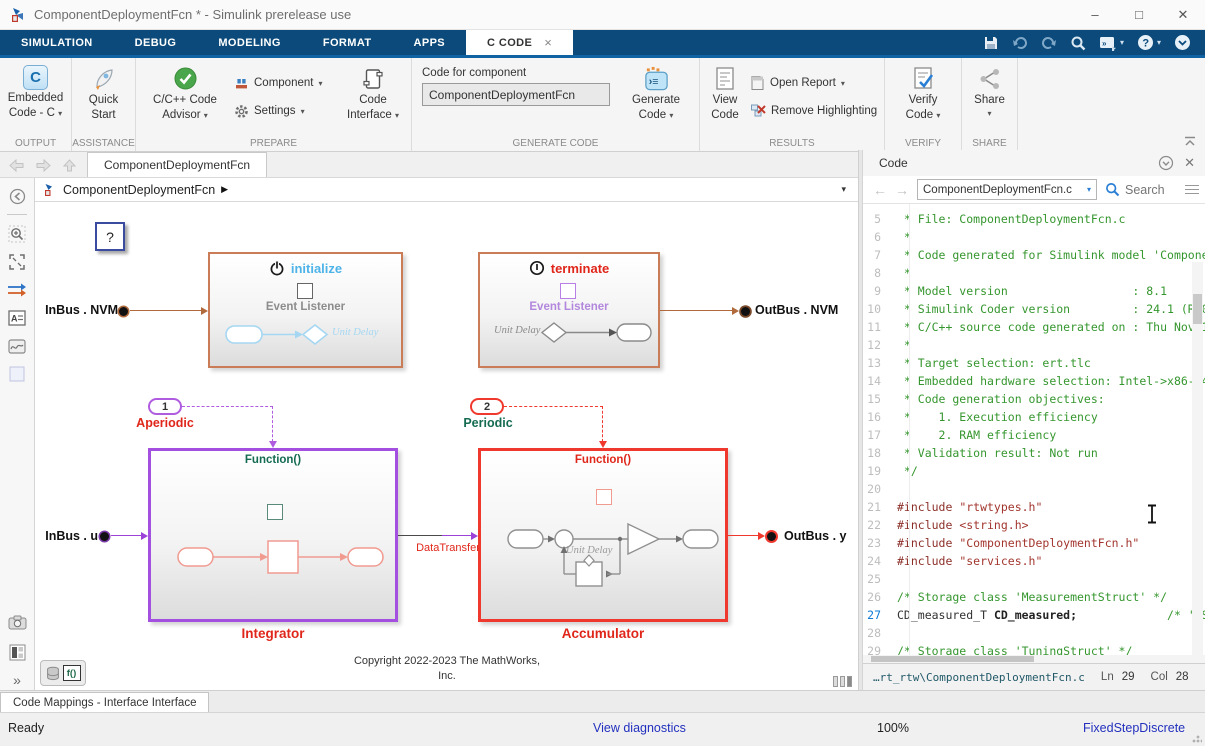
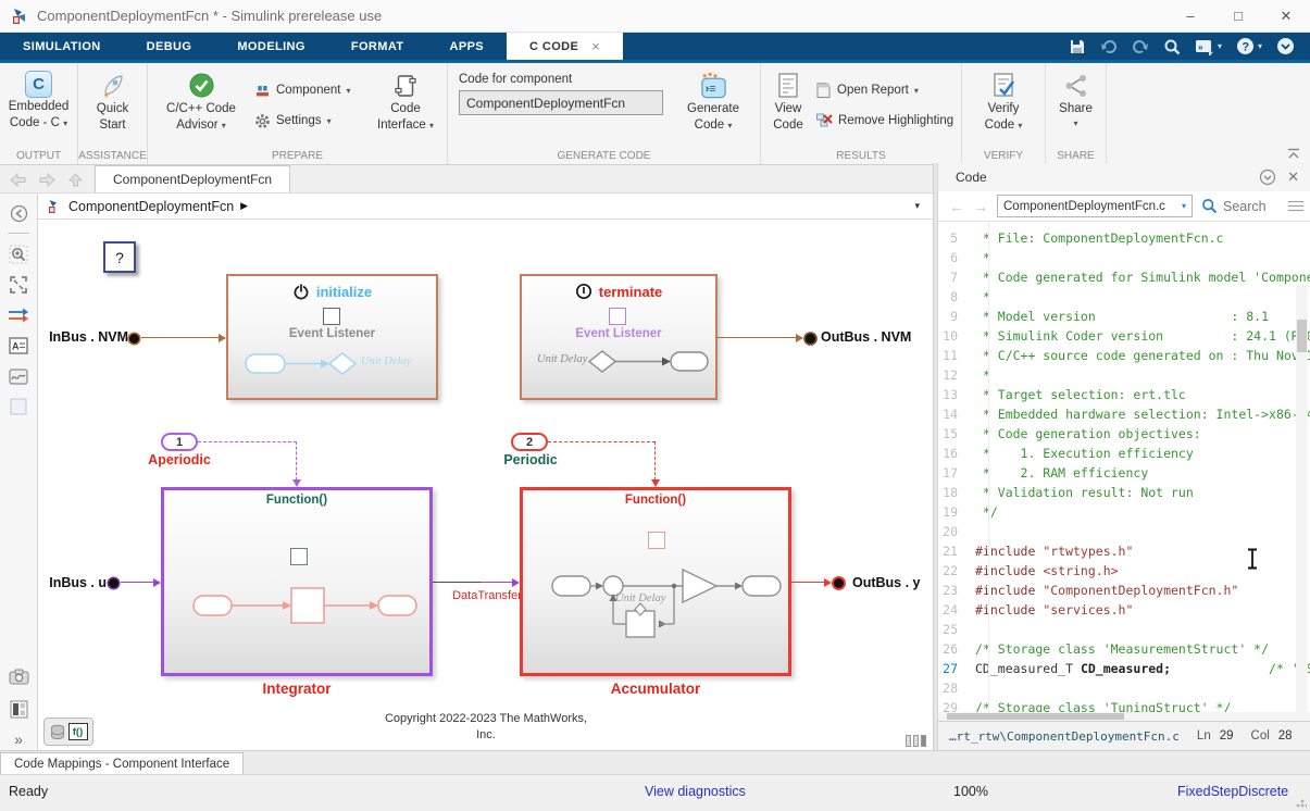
  ComponentDeploymentFcn * - Simulink prerelease use
  –
  □
  ✕
  SIMULATION
  DEBUG
  MODELING
  FORMAT
  APPS
  C CODE
  ×
  »
  ▾
  ?
  ▾
  C
  Embedded
  Code - C ▾
  OUTPUT
  Quick
  Start
  ASSISTANCE
  C/C++ Code
  Advisor ▾
  Component
  ▾
  Settings
  ▾
  Code
  Interface ▾
  PREPARE
  Code for component
  ComponentDeploymentFcn
  ›≡
  Generate
  Code ▾
  GENERATE CODE
  View
  Code
  Open Report
  ▾
  Remove Highlighting
  RESULTS
  Verify
  Code ▾
  VERIFY
  Share
  ▾
  SHARE
  ComponentDeploymentFcn
  ComponentDeploymentFcn
  ▶
  ▾
  A
  »
  ?
  InBus . NVM
  initialize
  Event Listener
  Unit Delay
  terminate
  Event Listener
  Unit Delay
  OutBus . NVM
  1
  Aperiodic
  2
  Periodic
  InBus . u
  Function()
  Integrator
  DataTransfe
  Function()
  Unit Delay
  Accumulator
  OutBus . y
  Copyright 2022-2023 The MathWorks,
  Inc.
  f()
  Code
  ✕
  ←
  →
  ComponentDeploymentFcn.c
  ▾
  Search
  5
  * File: ComponentDeploymentFcn.c
  6
  *
  7
  * Code generated for Simulink model 'Compon
  8
  *
  9
  * Model version : 8.1
  10
  * Simulink Coder version : 24.1 (
  11
  * C/C++ source code generated on : Thu No
  12
  *
  13
  * Target selection: ert.tlc
  14
  * Embedded hardware selection: Intel->x86
  15
  * Code generation objectives:
  16
  * 1. Execution efficiency
  17
  * 2. RAM efficiency
  18
  * Validation result: Not run
  19
  */
  20
  21
  #include "rtwtypes.h"
  22
  #include <string.h>
  23
  #include "ComponentDeploymentFcn.h"
  24
  #include "services.h"
  25
  26
  /* Storage class 'MeasurementStruct' */
  27
  CD_measured_T CD_measured; /*
  28
  29
  /* Storage class 'TuningStruct' */
  …rt_rtw\ComponentDeploymentFcn.c
  Ln
  29
  Col
  28
- Code Mappings - Interface Interface
+ Code Mappings - Component Interface
  Ready
  View diagnostics
  100%
  FixedStepDiscrete
